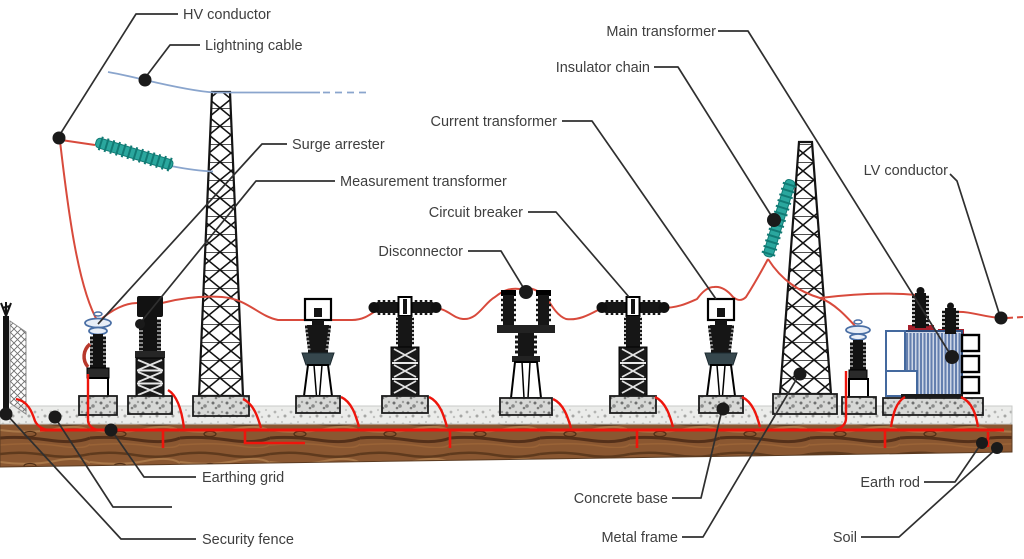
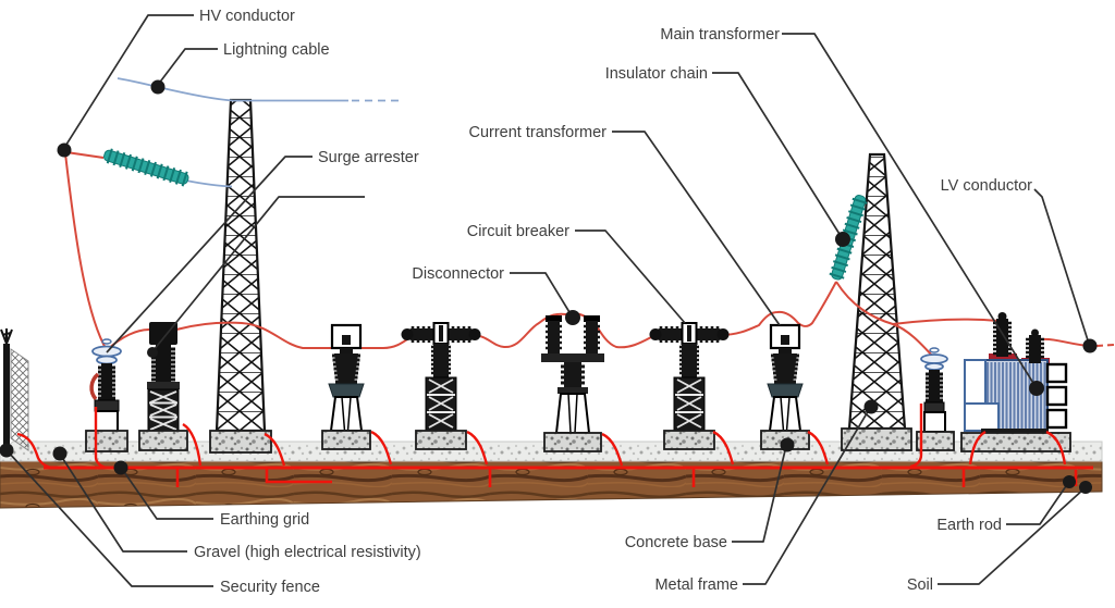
  HV conductor
  Lightning cable
  Surge arrester
- Measurement transformer
  Current transformer
  Circuit breaker
  Disconnector
  Insulator chain
  Main transformer
  LV conductor
  Earthing grid
+ Gravel (high electrical resistivity)
  Security fence
  Concrete base
  Metal frame
  Soil
  Earth rod
